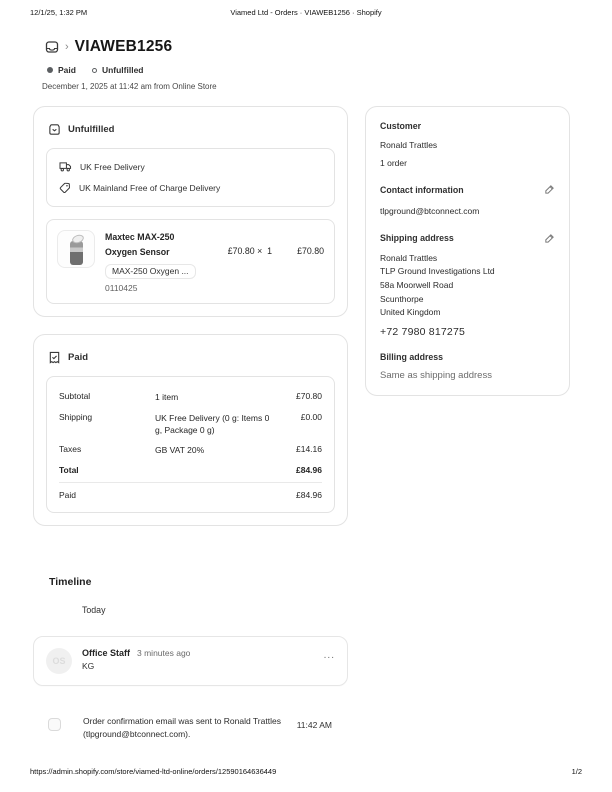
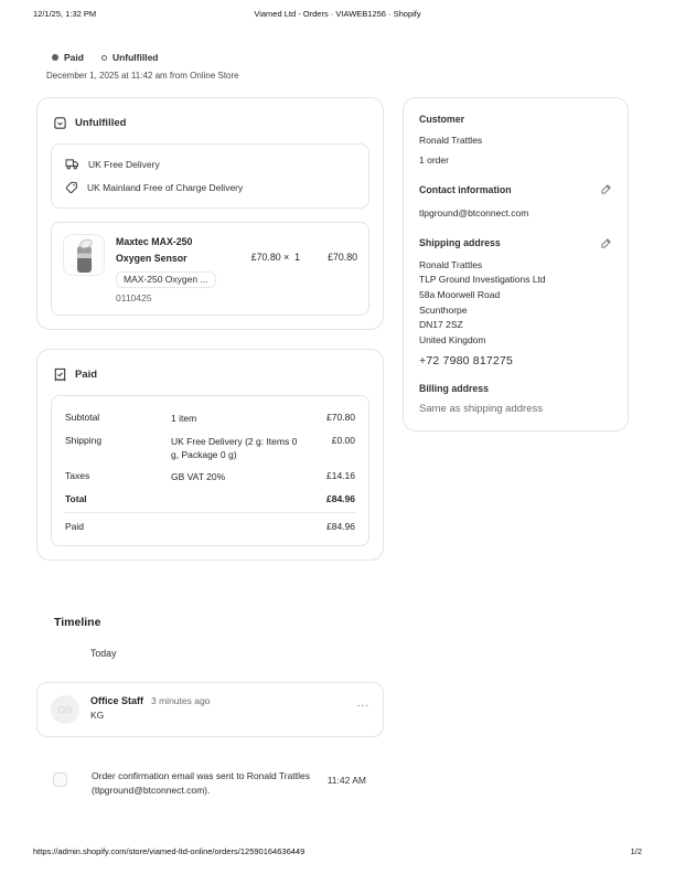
  12/1/25, 1:32 PM
  Viamed Ltd - Orders · VIAWEB1256 · Shopify
- ›
- VIAWEB1256
  Paid
  Unfulfilled
  December 1, 2025 at 11:42 am from Online Store
  Unfulfilled
  UK Free Delivery
  UK Mainland Free of Charge Delivery
  Maxtec MAX-250 Oxygen Sensor
  MAX-250 Oxygen ...
  0110425
  £70.80 × 1
  £70.80
  Paid
  Subtotal
  1 item
  £70.80
  Shipping
- UK Free Delivery (0 g: Items 0 g, Package 0 g)
+ UK Free Delivery (2 g: Items 0 g, Package 0 g)
  £0.00
  Taxes
  GB VAT 20%
  £14.16
  Total
  £84.96
  Paid
  £84.96
  Timeline
  Today
  Office Staff
  3 minutes ago
  KG
  ...
  Order confirmation email was sent to Ronald Trattles (tlpground@btconnect.com).
  11:42 AM
  Customer
  Ronald Trattles
  1 order
  Contact information
  tlpground@btconnect.com
  Shipping address
  Ronald Trattles
  TLP Ground Investigations Ltd
  58a Moorwell Road
  Scunthorpe
+ DN17 2SZ
  United Kingdom
  +72 7980 817275
  Billing address
  Same as shipping address
  https://admin.shopify.com/store/viamed-ltd-online/orders/12590164636449
  1/2
